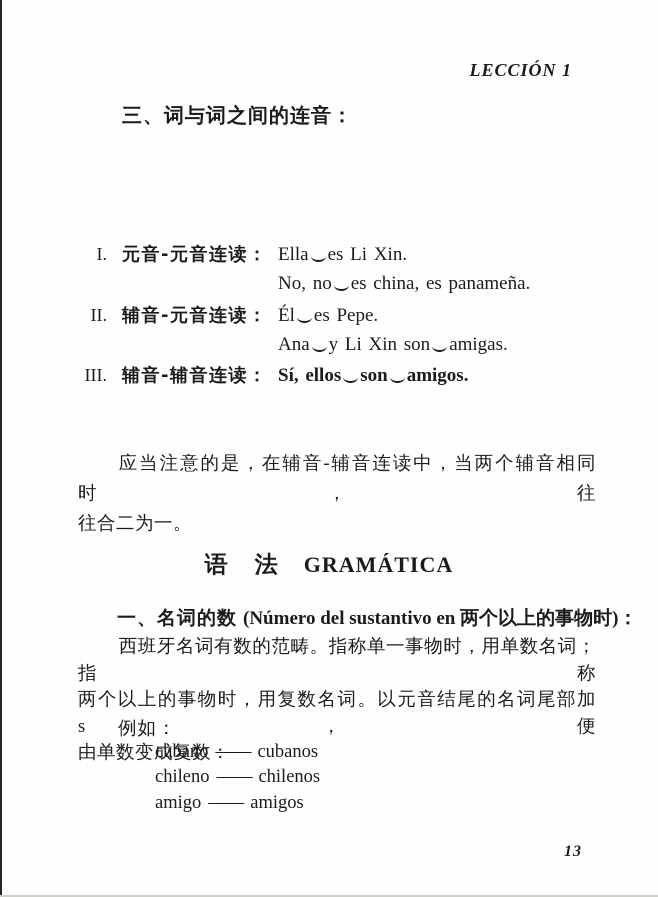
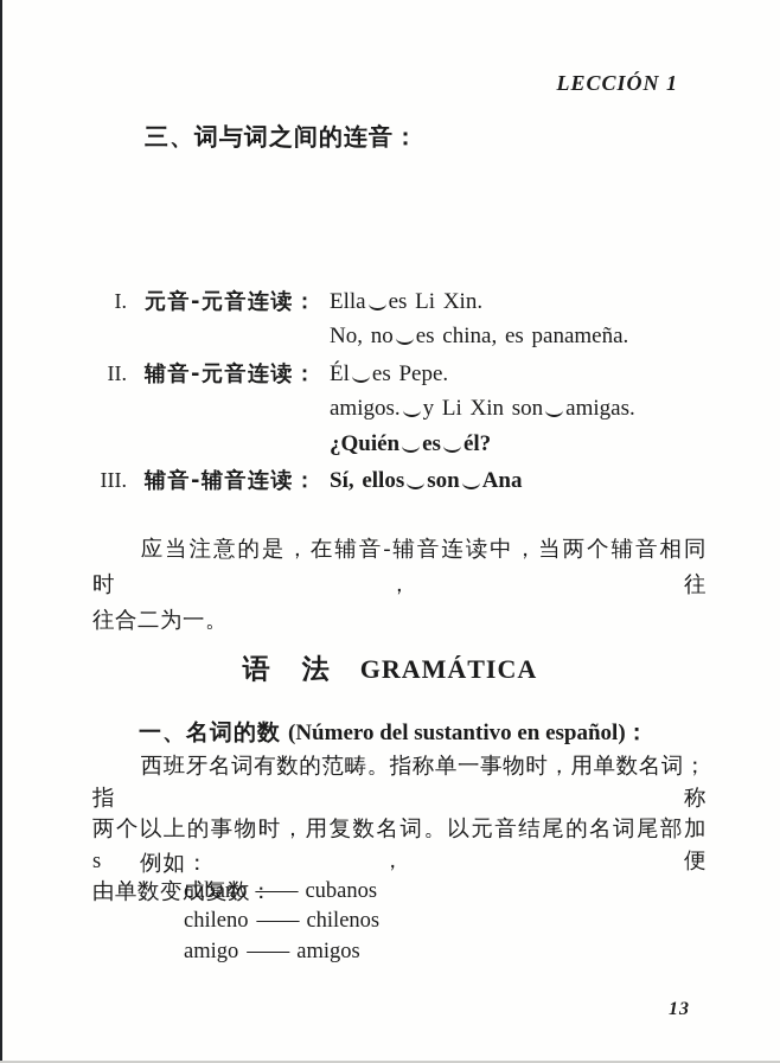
  LECCIÓN 1
  三、词与词之间的连音：
  I.
  元音-元音连读：
  Ella es Li Xin.
  No, no es china, es panameña.
  II.
  辅音-元音连读：
  Él es Pepe.
- Ana y Li Xin son amigas.
+ amigos. y Li Xin son amigas.
+ ¿Quién es él?
  III.
  辅音-辅音连读：
- Sí, ellos son amigos.
+ Sí, ellos son Ana
  应当注意的是，在辅音-辅音连读中，当两个辅音相同时，往
  往合二为一。
  语 法 GRAMÁTICA
- 一、名词的数 (Número del sustantivo en 两个以上的事物时)：
+ 一、名词的数 (Número del sustantivo en español)：
  西班牙名词有数的范畴。指称单一事物时，用单数名词；指称
  两个以上的事物时，用复数名词。以元音结尾的名词尾部加 s，便
  由单数变成复数：
  例如：
  cubano —— cubanos
  chileno —— chilenos
  amigo —— amigos
  13
